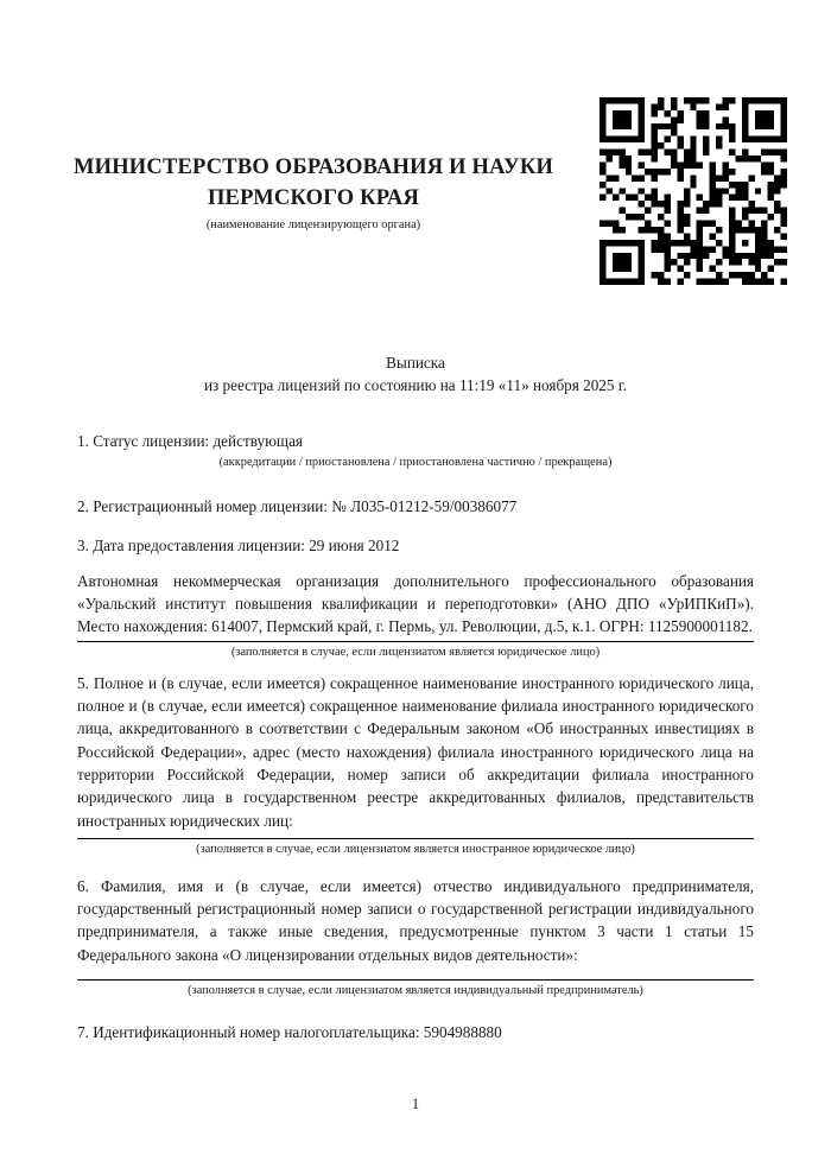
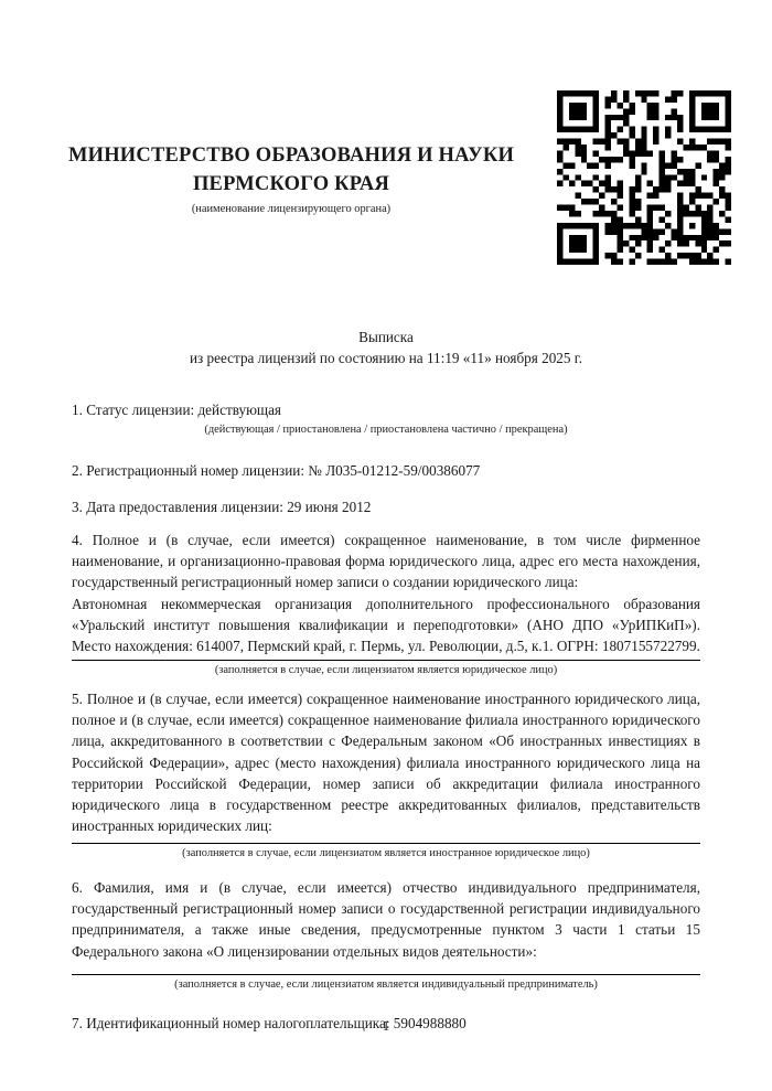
  МИНИСТЕРСТВО ОБРАЗОВАНИЯ И НАУКИ
  ПЕРМСКОГО КРАЯ
  (наименование лицензирующего органа)
  Выписка
  из реестра лицензий по состоянию на 11:19 «11» ноября 2025 г.
  1. Статус лицензии: действующая
- (аккредитации / приостановлена / приостановлена частично / прекращена)
+ (действующая / приостановлена / приостановлена частично / прекращена)
  2. Регистрационный номер лицензии: № Л035-01212-59/00386077
  3. Дата предоставления лицензии: 29 июня 2012
+ 4. Полное и (в случае, если имеется) сокращенное наименование, в том числе фирменное наименование, и организационно-правовая форма юридического лица, адрес его места нахождения, государственный регистрационный номер записи о создании юридического лица:
- Автономная некоммерческая организация дополнительного профессионального образования «Уральский институт повышения квалификации и переподготовки» (АНО ДПО «УрИПКиП»). Место нахождения: 614007, Пермский край, г. Пермь, ул. Революции, д.5, к.1. ОГРН: 1125900001182.
+ Автономная некоммерческая организация дополнительного профессионального образования «Уральский институт повышения квалификации и переподготовки» (АНО ДПО «УрИПКиП»). Место нахождения: 614007, Пермский край, г. Пермь, ул. Революции, д.5, к.1. ОГРН: 1807155722799.
  (заполняется в случае, если лицензиатом является юридическое лицо)
  5. Полное и (в случае, если имеется) сокращенное наименование иностранного юридического лица, полное и (в случае, если имеется) сокращенное наименование филиала иностранного юридического лица, аккредитованного в соответствии с Федеральным законом «Об иностранных инвестициях в Российской Федерации», адрес (место нахождения) филиала иностранного юридического лица на территории Российской Федерации, номер записи об аккредитации филиала иностранного юридического лица в государственном реестре аккредитованных филиалов, представительств иностранных юридических лиц:
  (заполняется в случае, если лицензиатом является иностранное юридическое лицо)
  6. Фамилия, имя и (в случае, если имеется) отчество индивидуального предпринимателя, государственный регистрационный номер записи о государственной регистрации индивидуального предпринимателя, а также иные сведения, предусмотренные пунктом 3 части 1 статьи 15 Федерального закона «О лицензировании отдельных видов деятельности»:
  (заполняется в случае, если лицензиатом является индивидуальный предприниматель)
  7. Идентификационный номер налогоплательщика: 5904988880
  1
